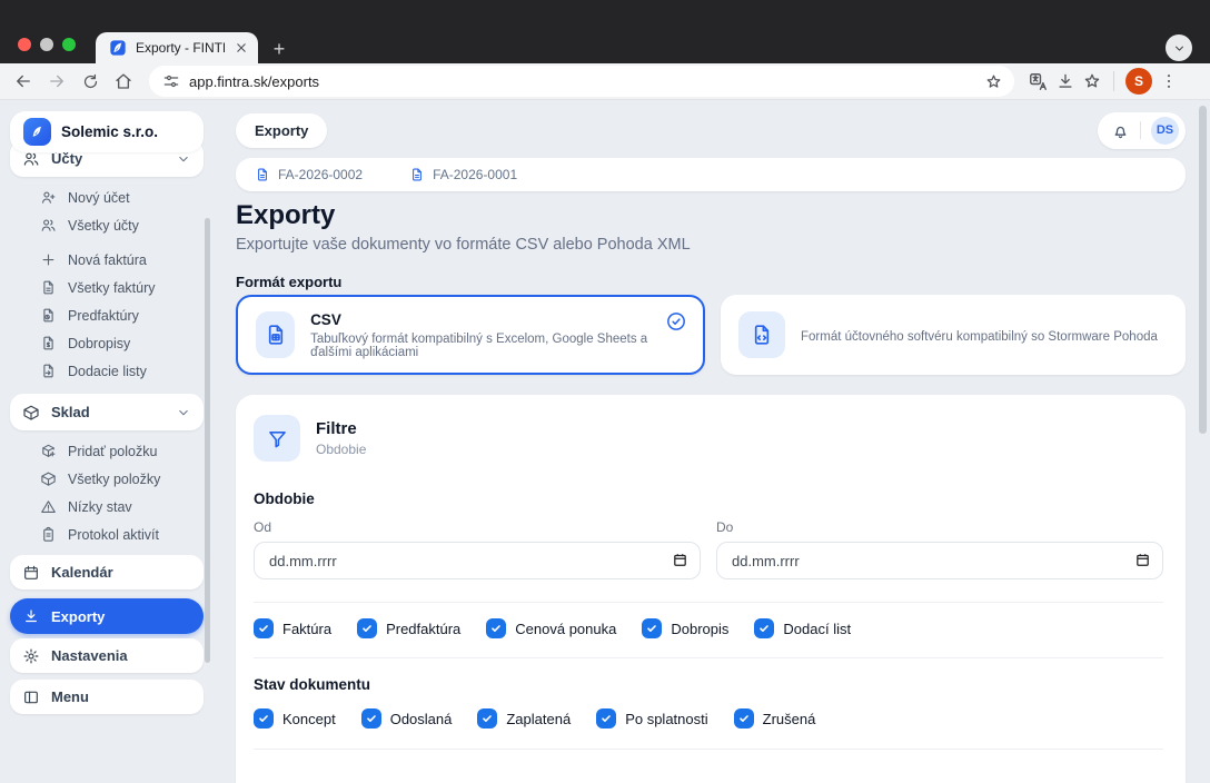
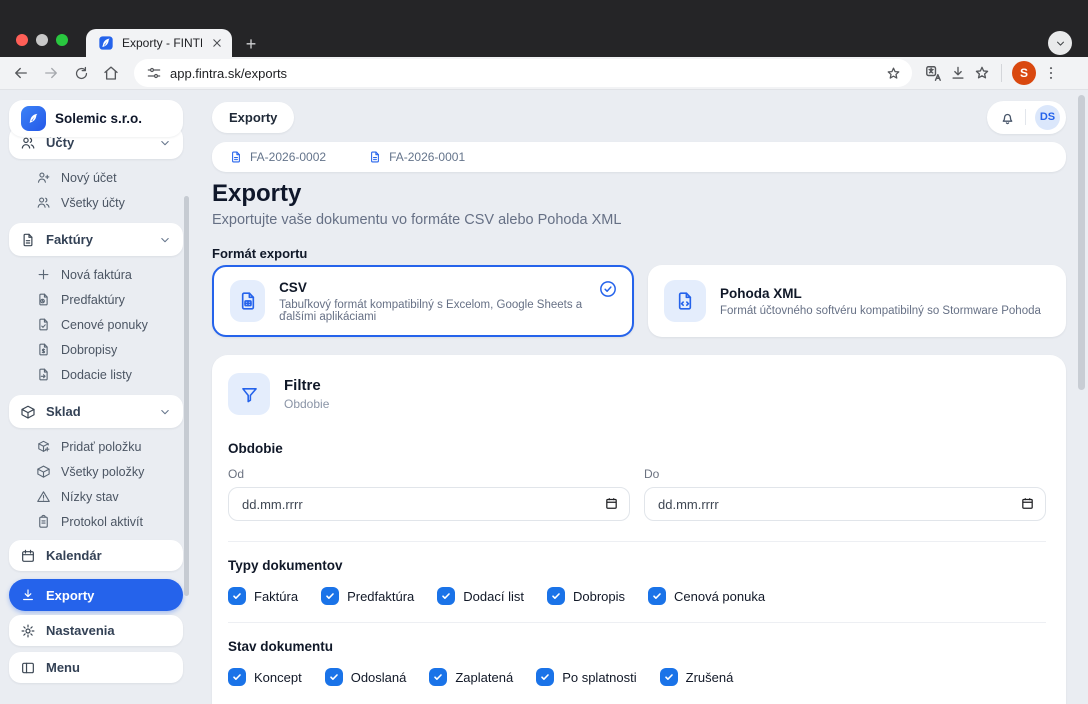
  Exporty - FINT
  +
  app.fintra.sk/exports
  S
  Solemic s.r.o.
  Účty
  Nový účet
  Všetky účty
+ Faktúry
  Nová faktúra
- Všetky faktúry
  Predfaktúry
+ Cenové ponuky
  Dobropisy
  Dodacie listy
  Sklad
  Pridať položku
  Všetky položky
  Nízky stav
  Protokol aktivít
  Kalendár
  Exporty
  Nastavenia
  Menu
  Exporty
  DS
  FA-2026-0002
  FA-2026-0001
  Exporty
- Exportujte vaše dokumenty vo formáte CSV alebo Pohoda XML
+ Exportujte vaše dokumentu vo formáte CSV alebo Pohoda XML
  Formát exportu
  CSV
  Tabuľkový formát kompatibilný s Excelom, Google Sheets a ďalšími aplikáciami
+ Pohoda XML
  Formát účtovného softvéru kompatibilný so Stormware Pohoda
  Filtre
  Obdobie
  Obdobie
  Od
  dd.mm.rrrr
  Do
  dd.mm.rrrr
+ Typy dokumentov
  Faktúra
  Predfaktúra
- Cenová ponuka
+ Dodací list
  Dobropis
- Dodací list
+ Cenová ponuka
  Stav dokumentu
  Koncept
  Odoslaná
  Zaplatená
  Po splatnosti
  Zrušená
